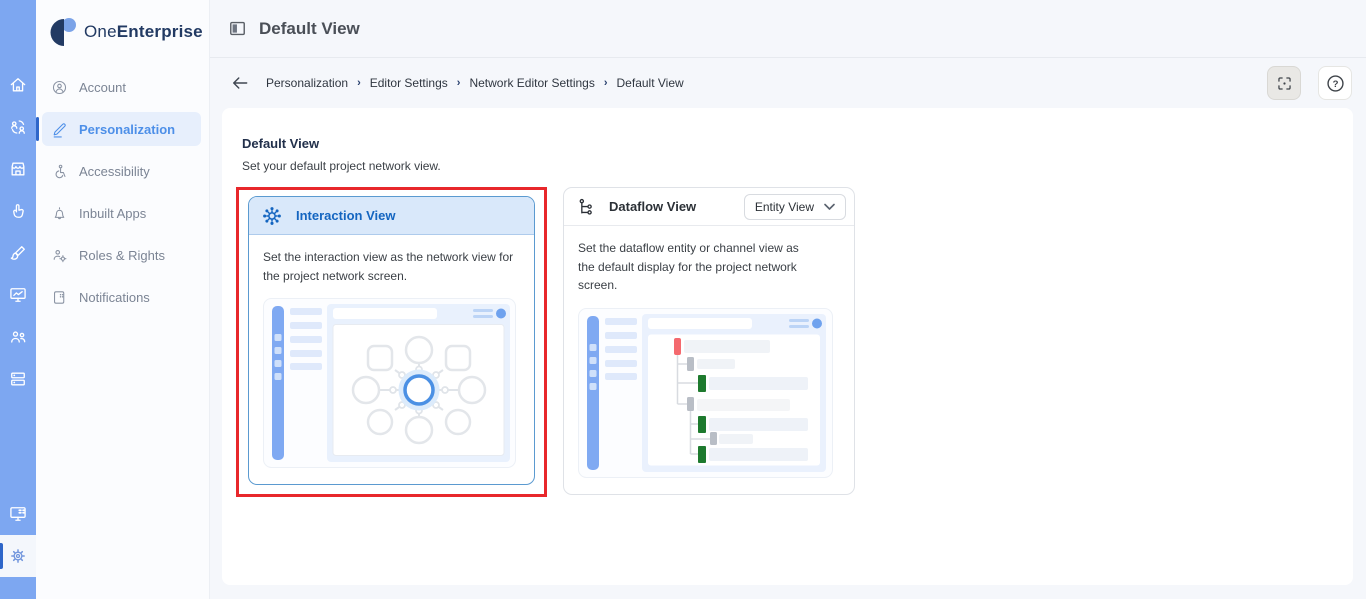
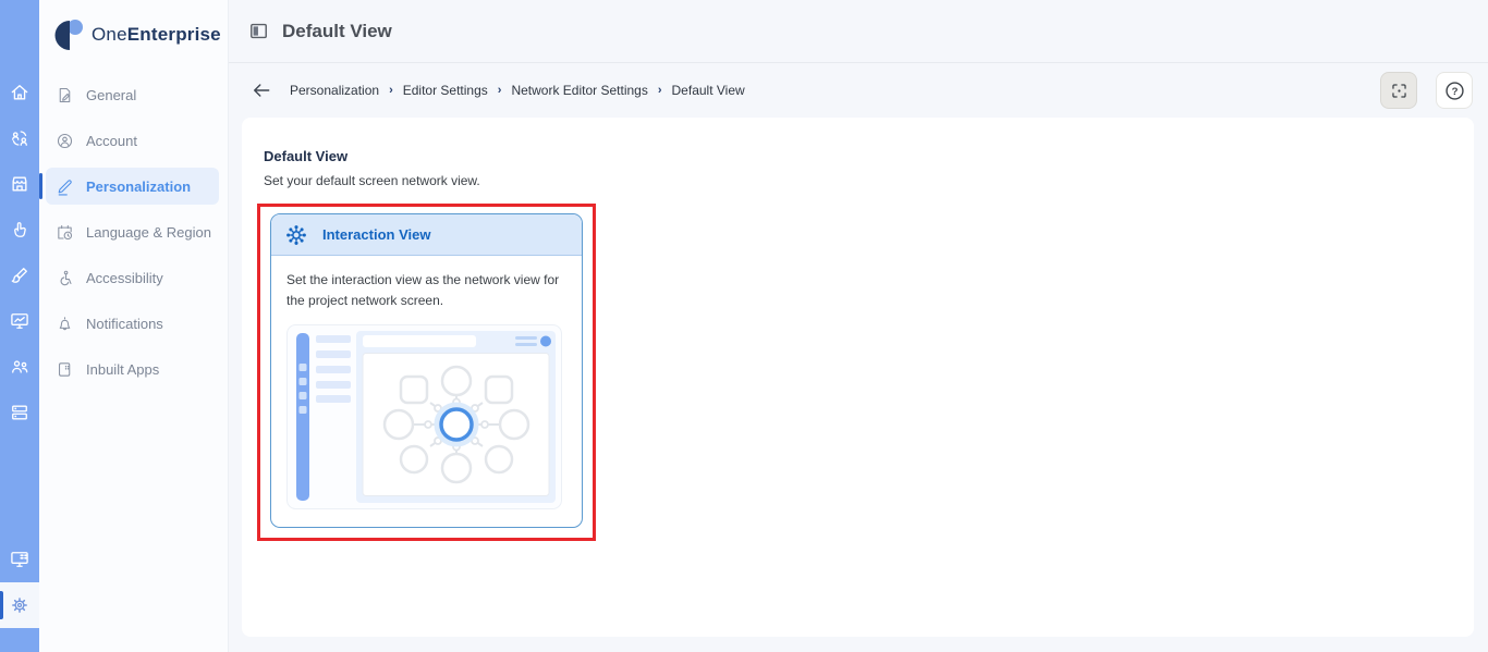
  OneEnterprise
+ General
  Account
  Personalization
+ Language & Region
  Accessibility
- Inbuilt Apps
+ Notifications
- Roles & Rights
- Notifications
+ Inbuilt Apps
  Default View
  Personalization
  ›
  Editor Settings
  ›
  Network Editor Settings
  ›
  Default View
  ?
  Default View
- Set your default project network view.
+ Set your default screen network view.
  Interaction View
  Set the interaction view as the network view for the project network screen.
- Dataflow View
- Entity View
- Set the dataflow entity or channel view as the default display for the project network screen.
